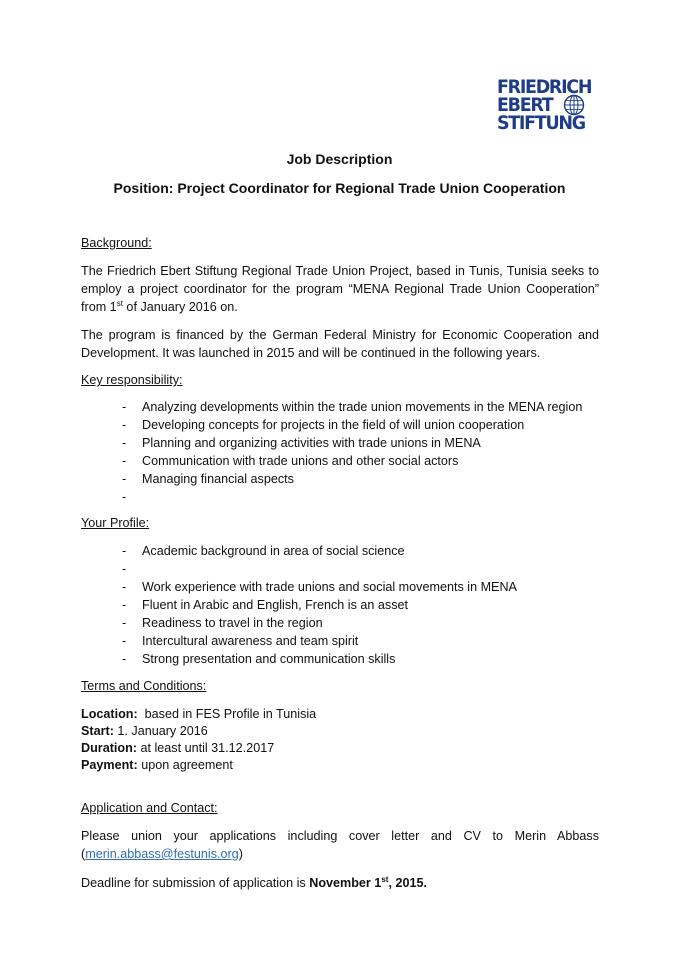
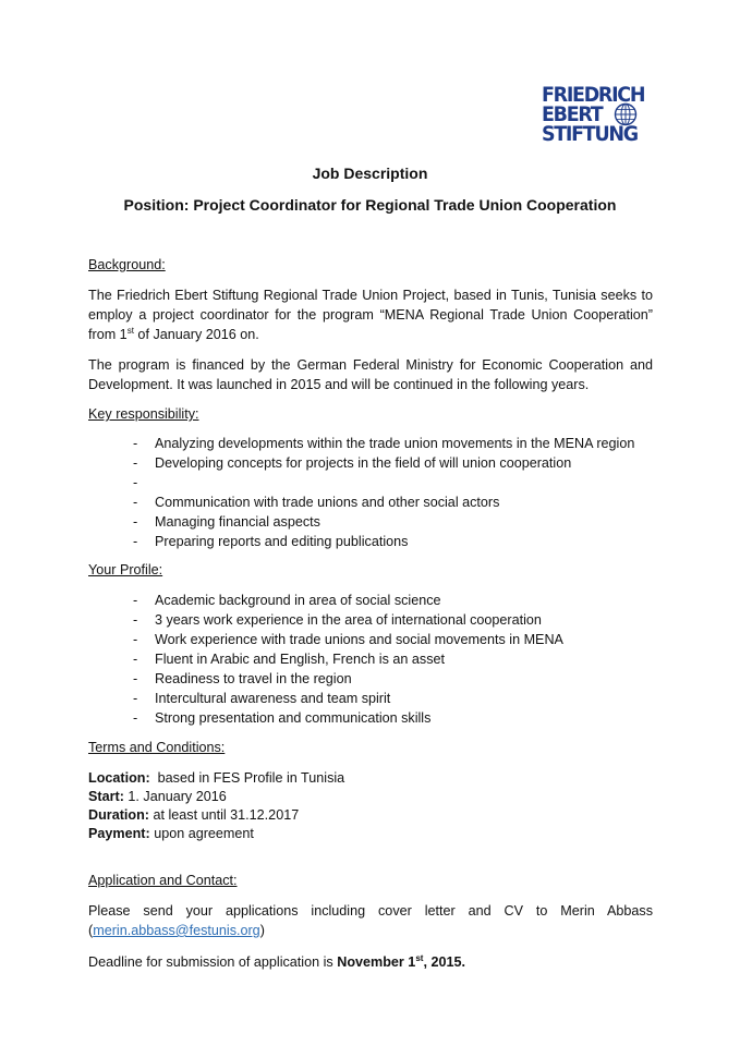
  FRIEDRICH
  EBERT
  STIFTUNG
  Job Description
  Position: Project Coordinator for Regional Trade Union Cooperation
  Background:
  The Friedrich Ebert Stiftung Regional Trade Union Project, based in Tunis, Tunisia seeks to employ a project coordinator for the program “MENA Regional Trade Union Cooperation” from 1st of January 2016 on.
  The program is financed by the German Federal Ministry for Economic Cooperation and Development. It was launched in 2015 and will be continued in the following years.
  Key responsibility:
  -
  Analyzing developments within the trade union movements in the MENA region
  -
  Developing concepts for projects in the field of will union cooperation
  -
- Planning and organizing activities with trade unions in MENA
  -
  Communication with trade unions and other social actors
  -
  Managing financial aspects
  -
+ Preparing reports and editing publications
  Your Profile:
  -
  Academic background in area of social science
  -
+ 3 years work experience in the area of international cooperation
  -
  Work experience with trade unions and social movements in MENA
  -
  Fluent in Arabic and English, French is an asset
  -
  Readiness to travel in the region
  -
  Intercultural awareness and team spirit
  -
  Strong presentation and communication skills
  Terms and Conditions:
  Location: based in FES Profile in Tunisia
  Start: 1. January 2016
  Duration: at least until 31.12.2017
  Payment: upon agreement
  Application and Contact:
- Please union your applications including cover letter and CV to Merin Abbass
+ Please send your applications including cover letter and CV to Merin Abbass
  (merin.abbass@festunis.org)
  Deadline for submission of application is November 1st, 2015.
